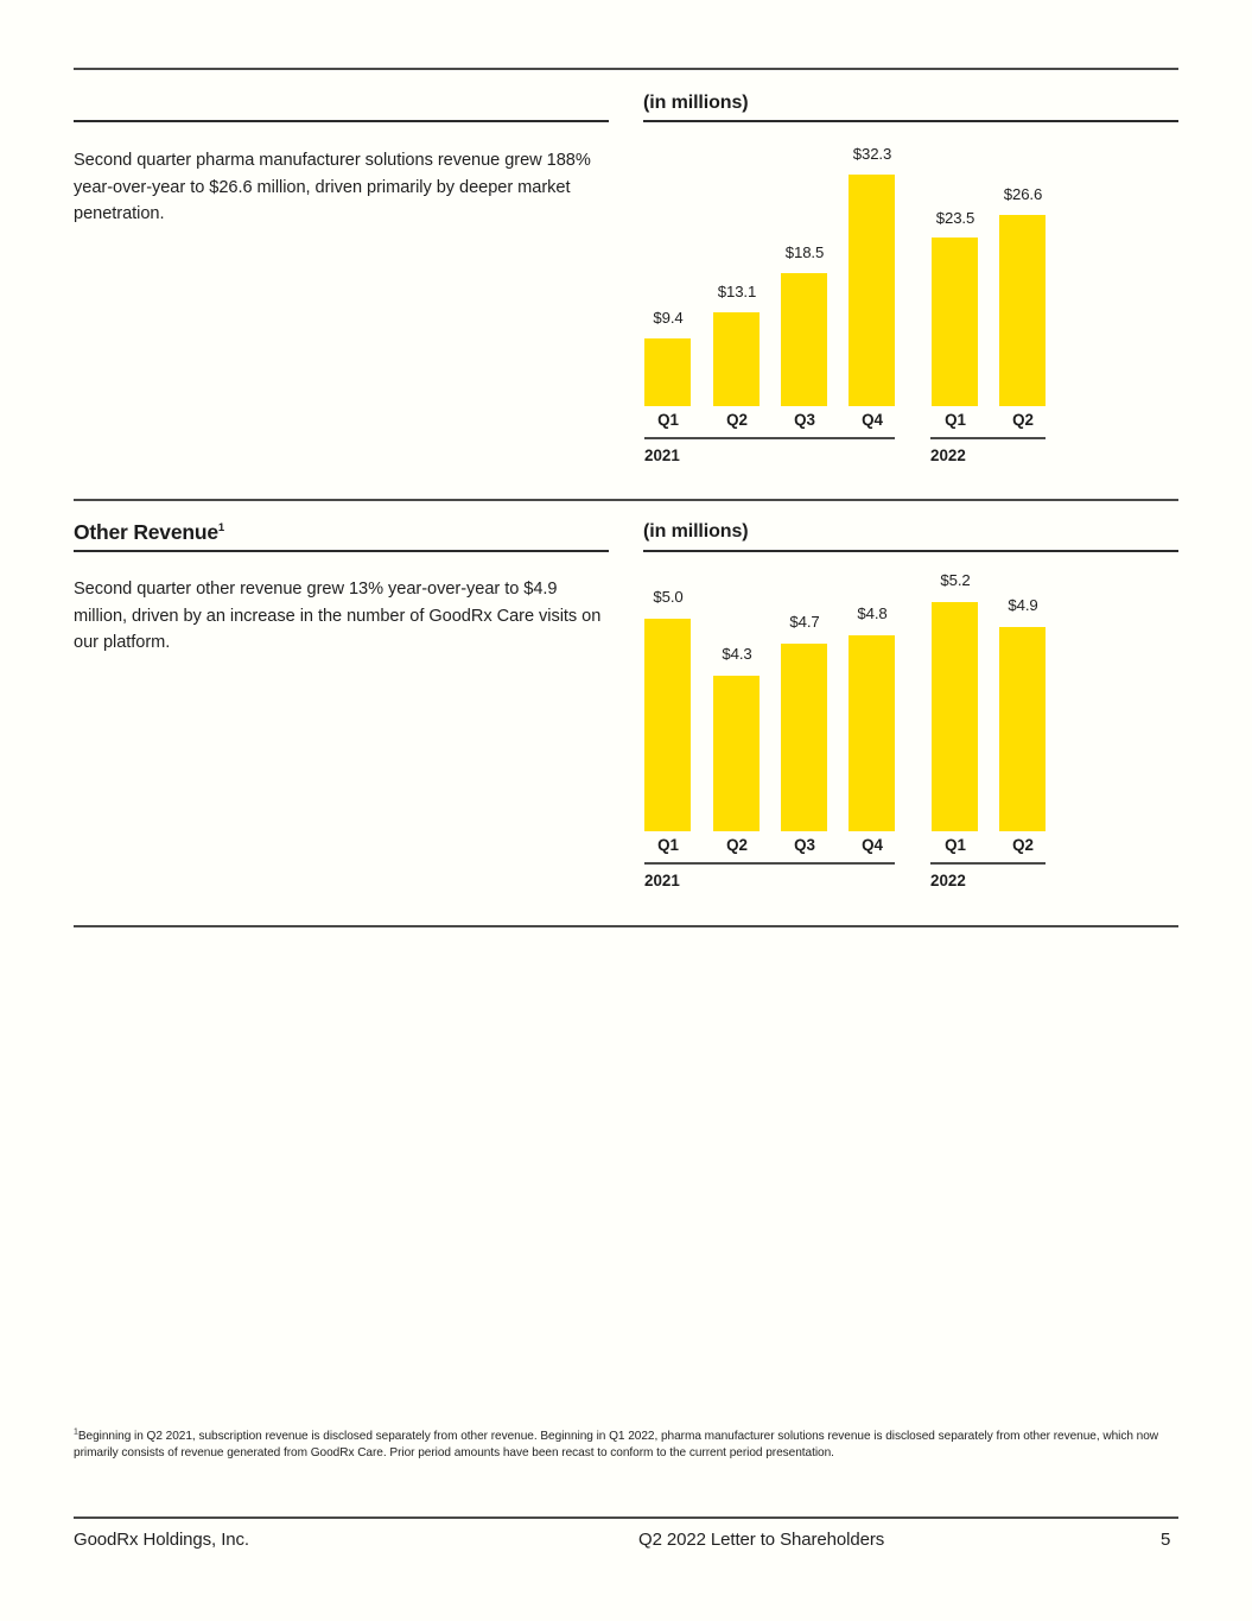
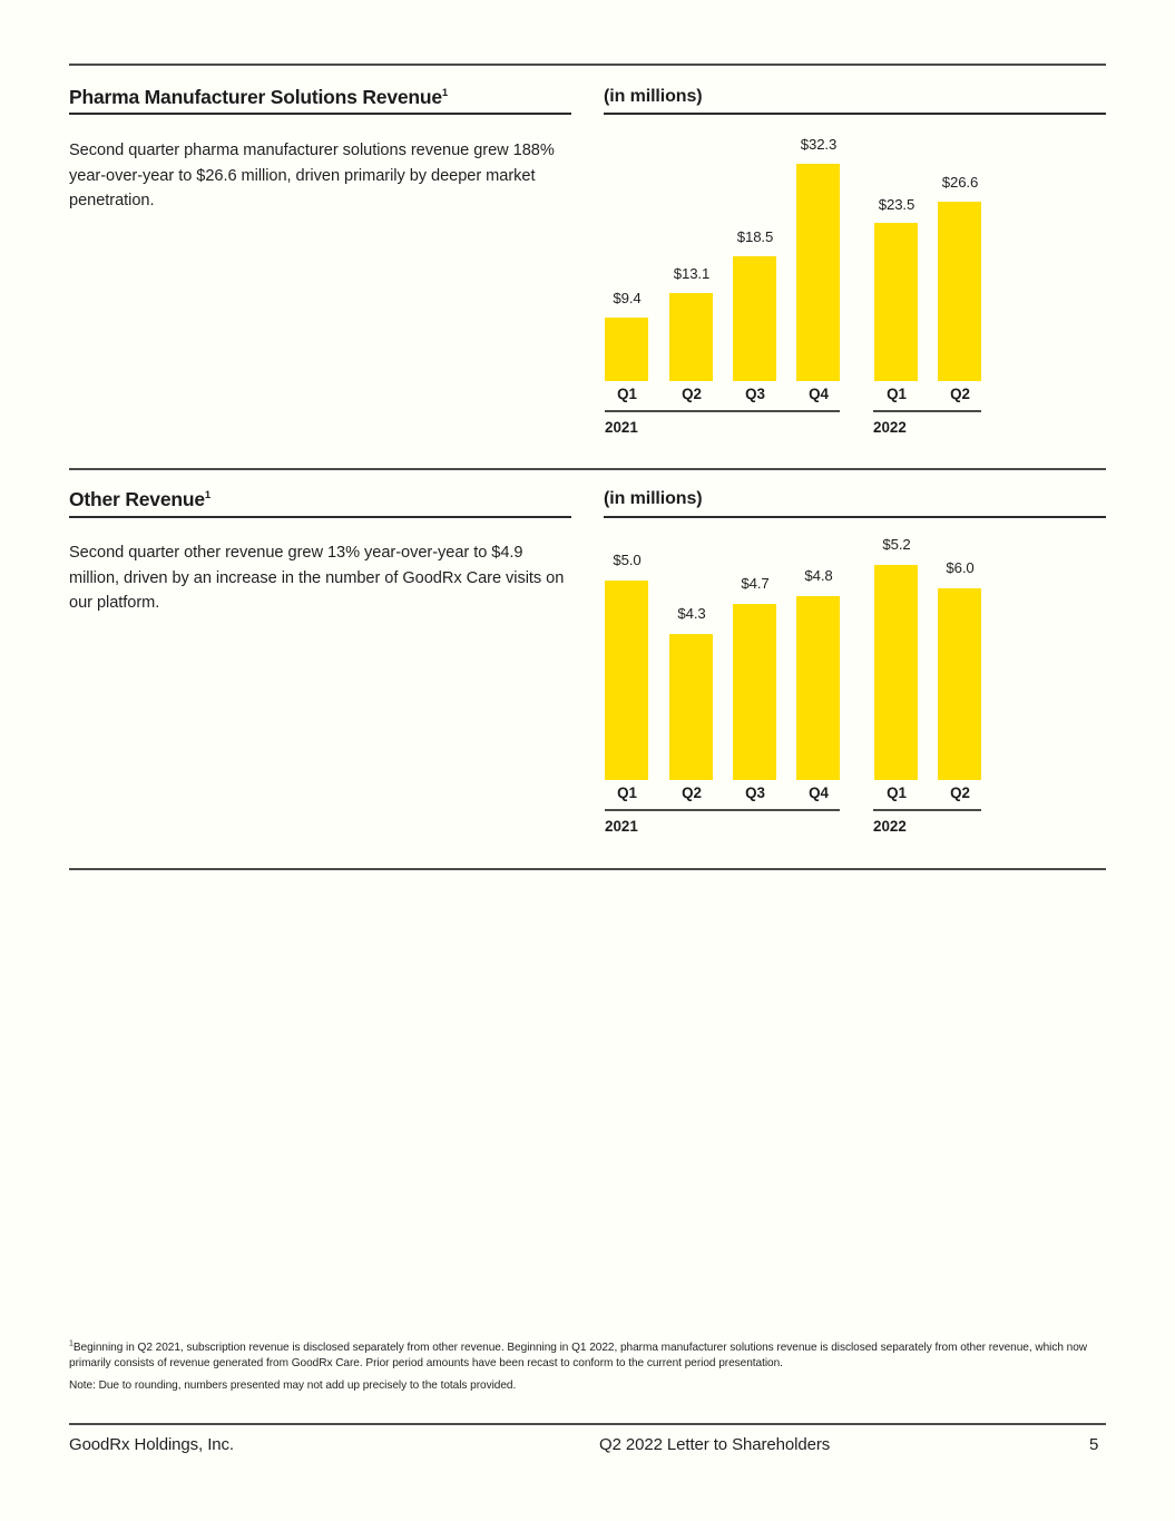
+ Pharma Manufacturer Solutions Revenue1
  (in millions)
  Second quarter pharma manufacturer solutions revenue grew 188% year-over-year to $26.6 million, driven primarily by deeper market penetration.
  $9.4
  Q1
  $13.1
  Q2
  $18.5
  Q3
  $32.3
  Q4
  $23.5
  Q1
  $26.6
  Q2
  2021
  2022
  Other Revenue1
  (in millions)
  Second quarter other revenue grew 13% year-over-year to $4.9 million, driven by an increase in the number of GoodRx Care visits on our platform.
  $5.0
  Q1
  $4.3
  Q2
  $4.7
  Q3
  $4.8
  Q4
  $5.2
  Q1
- $4.9
+ $6.0
  Q2
  2021
  2022
  Beginning in Q2 2021, subscription revenue is disclosed separately from other revenue. Beginning in Q1 2022, pharma manufacturer solutions revenue is disclosed separately from other revenue, which now primarily consists of revenue generated from GoodRx Care. Prior period amounts have been recast to conform to the current period presentation.
+ Note: Due to rounding, numbers presented may not add up precisely to the totals provided.
  GoodRx Holdings, Inc.
  Q2 2022 Letter to Shareholders
  5
